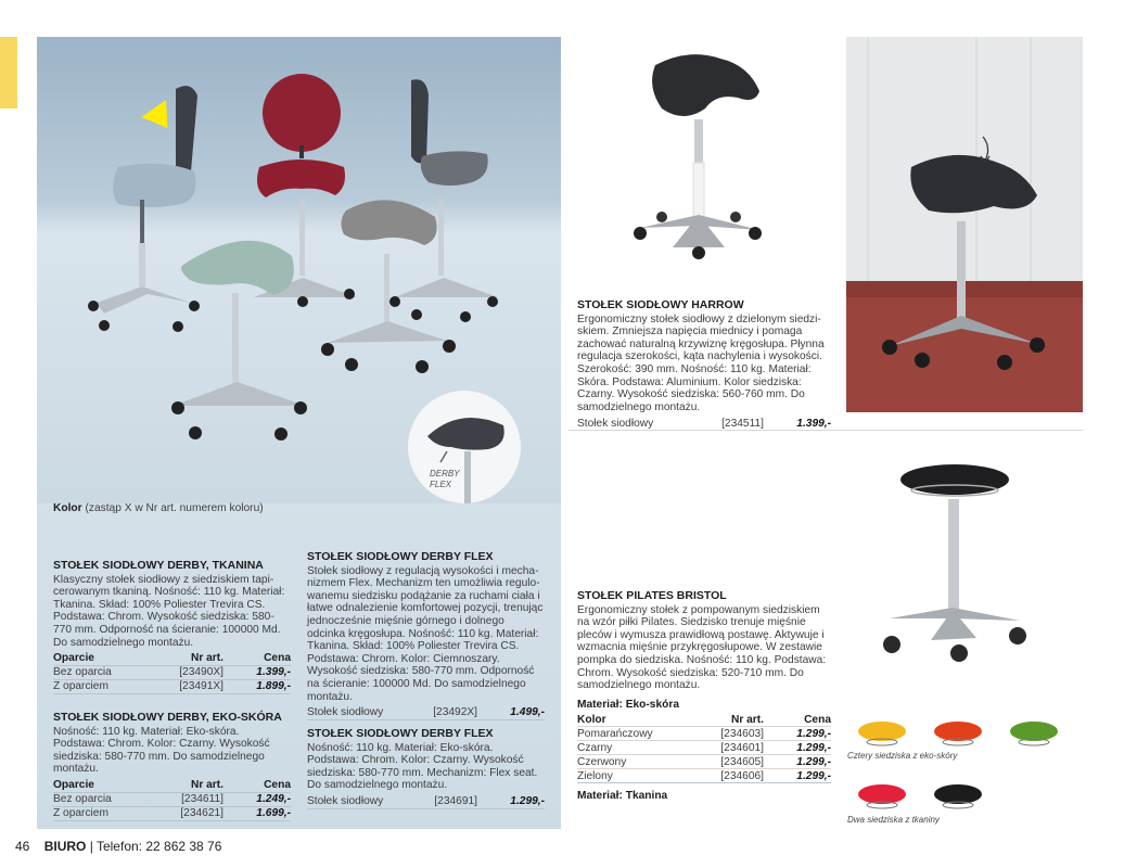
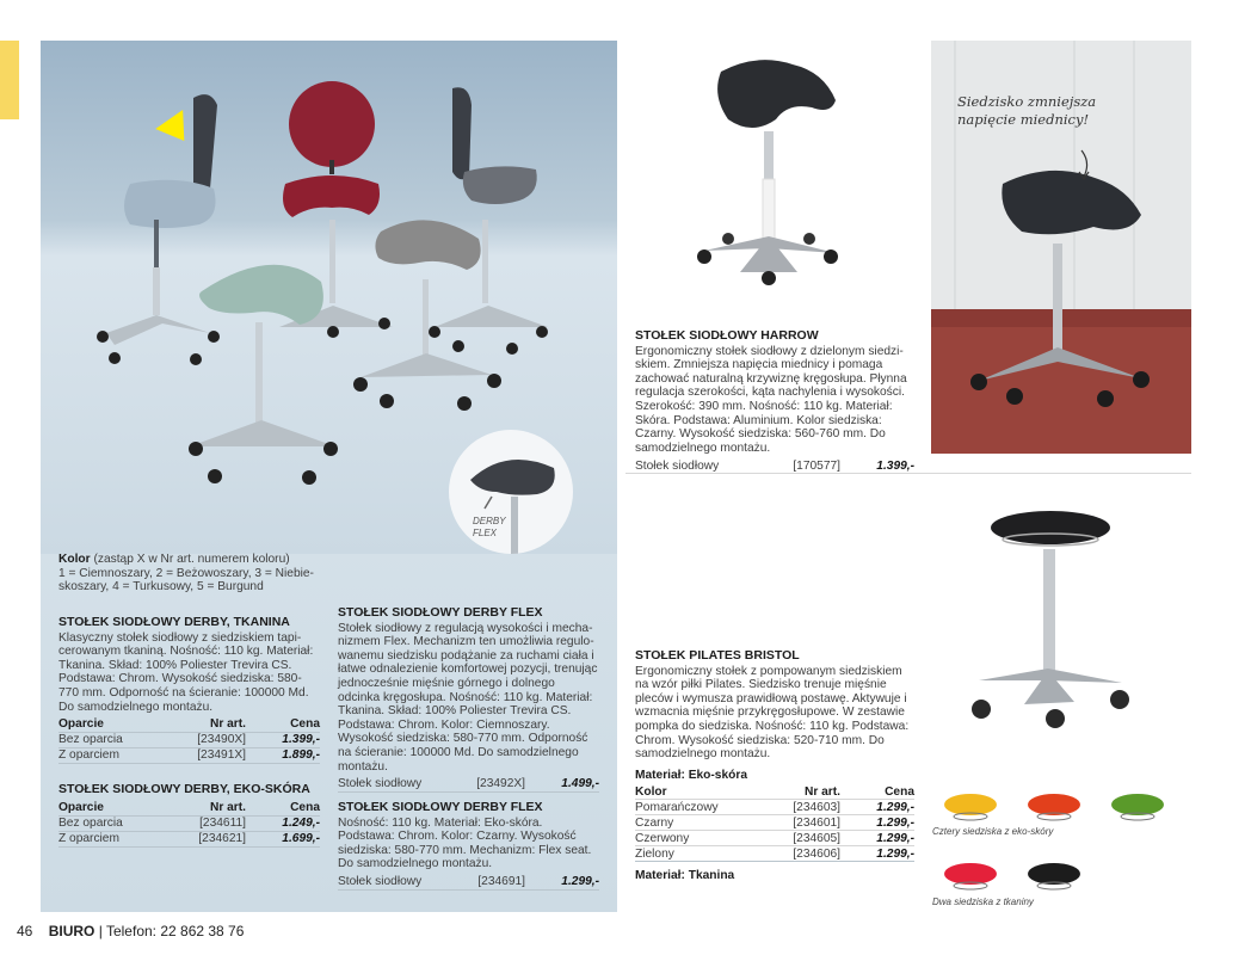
  DERBY
  FLEX
  Kolor (zastąp X w Nr art. numerem koloru)
+ 1 = Ciemnoszary, 2 = Beżowoszary, 3 = Niebie­skoszary, 4 = Turkusowy, 5 = Burgund
  STOŁEK SIODŁOWY DERBY, TKANINA
  Klasyczny stołek siodłowy z siedziskiem tapi­cerowanym tkaniną. Nośność: 110 kg. Materiał: Tkanina. Skład: 100% Poliester Trevira CS. Podstawa: Chrom. Wysokość siedziska: 580-770 mm. Odporność na ścieranie: 100000 Md. Do samodzielnego montażu.
  Oparcie	Nr art.	Cena
  Bez oparcia	[23490X]	1.399,-
  Z oparciem	[23491X]	1.899,-
  STOŁEK SIODŁOWY DERBY, EKO-SKÓRA
- Nośność: 110 kg. Materiał: Eko-skóra. Podstawa: Chrom. Kolor: Czarny. Wysokość siedziska: 580-770 mm. Do samodzielnego montażu.
  Oparcie	Nr art.	Cena
  Bez oparcia	[234611]	1.249,-
  Z oparciem	[234621]	1.699,-
  STOŁEK SIODŁOWY DERBY FLEX
  Stołek siodłowy z regulacją wysokości i mecha­nizmem Flex. Mechanizm ten umożliwia regulo­wanemu siedzisku podążanie za ruchami ciała i łatwe odnalezienie komfortowej pozycji, trenując jednocześnie mięśnie górnego i dolnego odcinka kręgosłupa. Nośność: 110 kg. Materiał: Tkanina. Skład: 100% Poliester Trevira CS. Podstawa: Chrom. Kolor: Ciemnoszary. Wysokość siedziska: 580-770 mm. Odporność na ścieranie: 100000 Md. Do samodzielnego montażu.
  Stołek siodłowy	[23492X]	1.499,-
  STOŁEK SIODŁOWY DERBY FLEX
  Nośność: 110 kg. Materiał: Eko-skóra. Podstawa: Chrom. Kolor: Czarny. Wysokość siedziska: 580-770 mm. Mechanizm: Flex seat. Do samodzielnego montażu.
  Stołek siodłowy	[234691]	1.299,-
  STOŁEK SIODŁOWY HARROW
  Ergonomiczny stołek siodłowy z dzielonym siedzi­skiem. Zmniejsza napięcia miednicy i pomaga zacho­wać naturalną krzywiznę kręgosłupa. Płynna regulacja szerokości, kąta nachylenia i wysokości. Szerokość: 390 mm. Nośność: 110 kg. Materiał: Skóra. Podstawa: Aluminium. Kolor siedziska: Czarny. Wysokość siedzi­ska: 560-760 mm. Do samodzielnego montażu.
- Stołek siodłowy	[234511]	1.399,-
+ Stołek siodłowy	[170577]	1.399,-
+ Siedzisko zmniejsza
+ napięcie miednicy!
  STOŁEK PILATES BRISTOL
  Ergonomiczny stołek z pompowanym siedziskiem na wzór piłki Pilates. Siedzisko trenuje mięśnie pleców i wymusza prawidłową postawę. Aktywuje i wzmac­nia mięśnie przykręgosłupowe. W zestawie pompka do siedziska. Nośność: 110 kg. Podstawa: Chrom. Wysokość siedziska: 520-710 mm. Do samodzielnego montażu.
  Materiał: Eko-skóra
  Kolor	Nr art.	Cena
  Pomarańczowy	[234603]	1.299,-
  Czarny	[234601]	1.299,-
  Czerwony	[234605]	1.299,-
  Zielony	[234606]	1.299,-
  Materiał: Tkanina
  Cztery siedziska z eko-skóry
  Dwa siedziska z tkaniny
  46 BIURO | Telefon: 22 862 38 76
